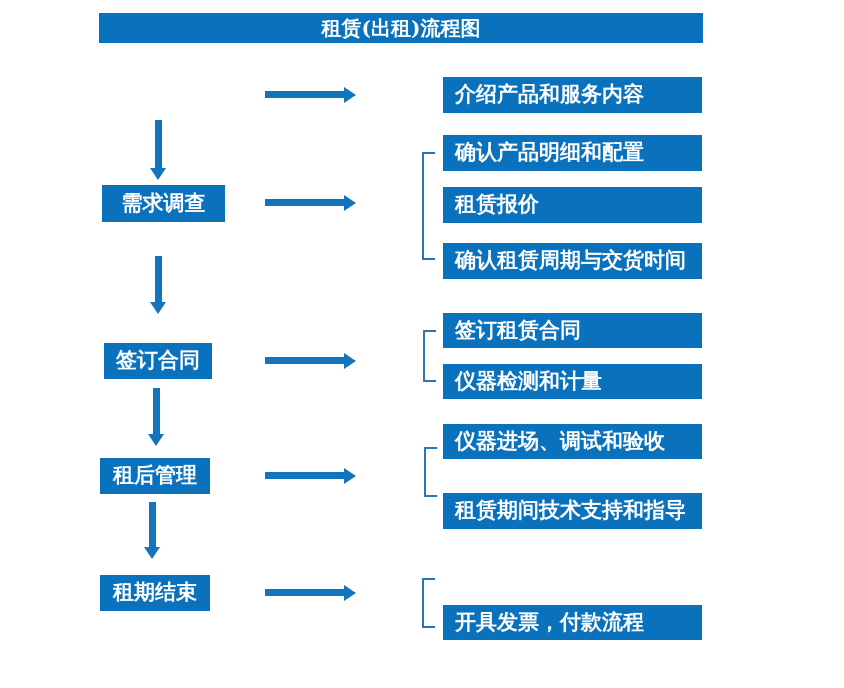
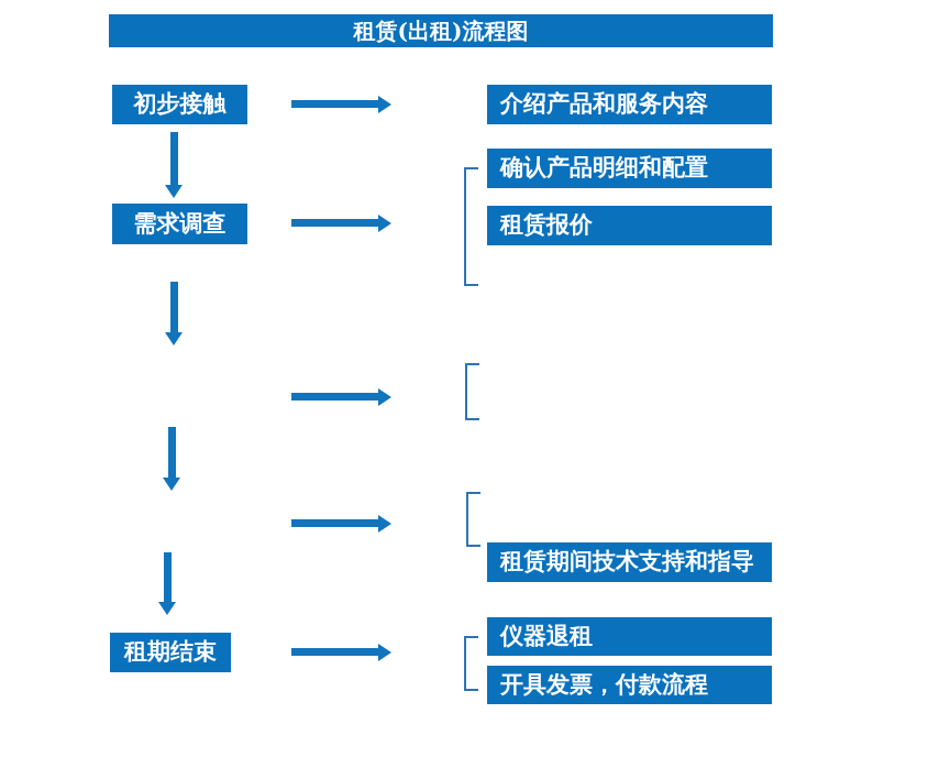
  租赁(出租)流程图
+ 初步接触
  需求调查
- 签订合同
- 租后管理
  租期结束
  介绍产品和服务内容
  确认产品明细和配置
  租赁报价
- 确认租赁周期与交货时间
- 签订租赁合同
- 仪器检测和计量
- 仪器进场、调试和验收
  租赁期间技术支持和指导
+ 仪器退租
  开具发票，付款流程
